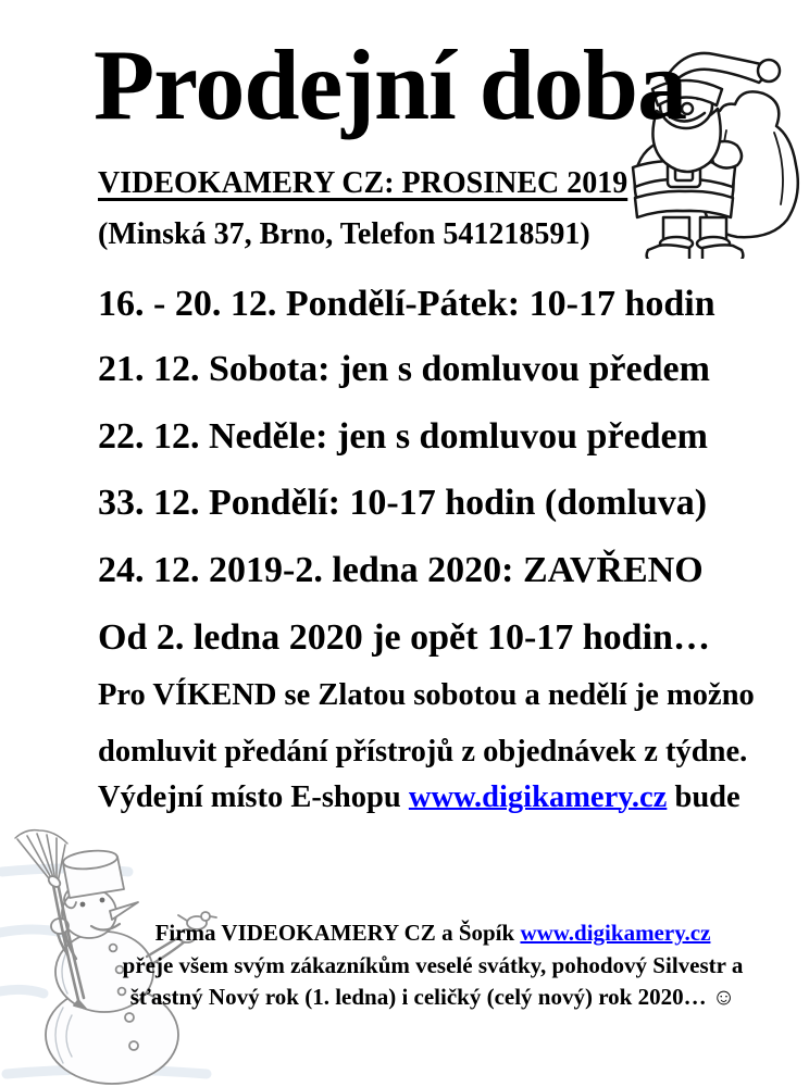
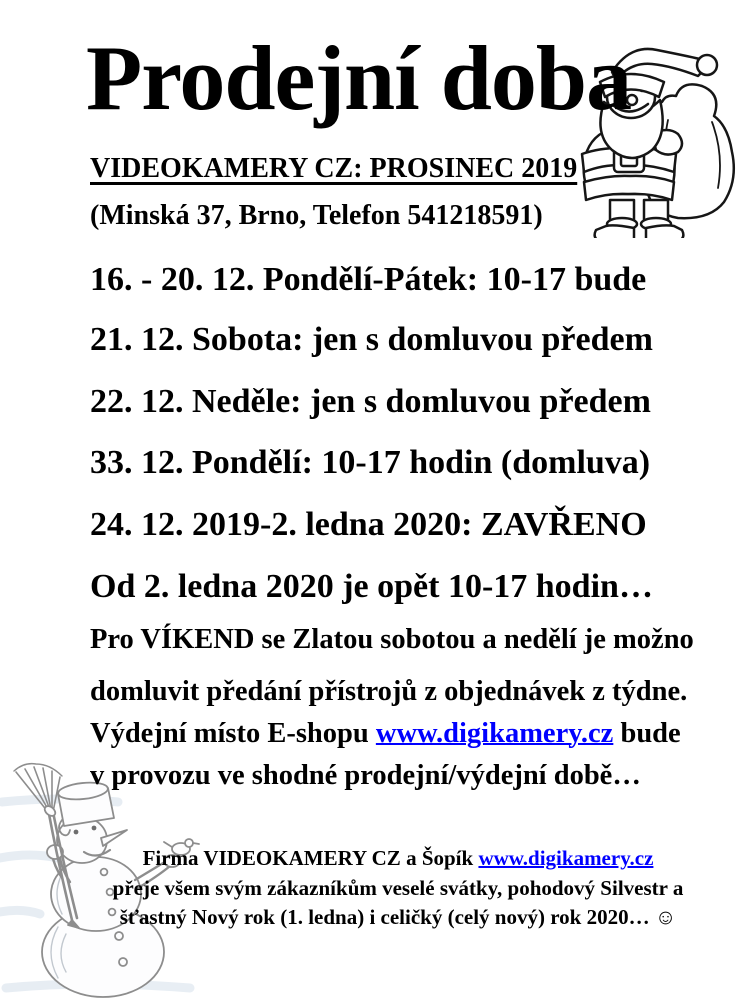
  Prodejní doba
  VIDEOKAMERY CZ: PROSINEC 2019
  (Minská 37, Brno, Telefon 541218591)
- 16. - 20. 12. Pondělí-Pátek: 10-17 hodin
+ 16. - 20. 12. Pondělí-Pátek: 10-17 bude
  21. 12. Sobota: jen s domluvou předem
  22. 12. Neděle: jen s domluvou předem
  33. 12. Pondělí: 10-17 hodin (domluva)
  24. 12. 2019-2. ledna 2020: ZAVŘENO
  Od 2. ledna 2020 je opět 10-17 hodin…
  Pro VÍKEND se Zlatou sobotou a nedělí je možno
  domluvit předání přístrojů z objednávek z týdne.
  Výdejní místo E-shopu www.digikamery.cz bude
+ v provozu ve shodné prodejní/výdejní době…
  Firma VIDEOKAMERY CZ a Šopík www.digikamery.cz
  přeje všem svým zákazníkům veselé svátky, pohodový Silvestr a
  šťastný Nový rok (1. ledna) i celičký (celý nový) rok 2020… ☺
